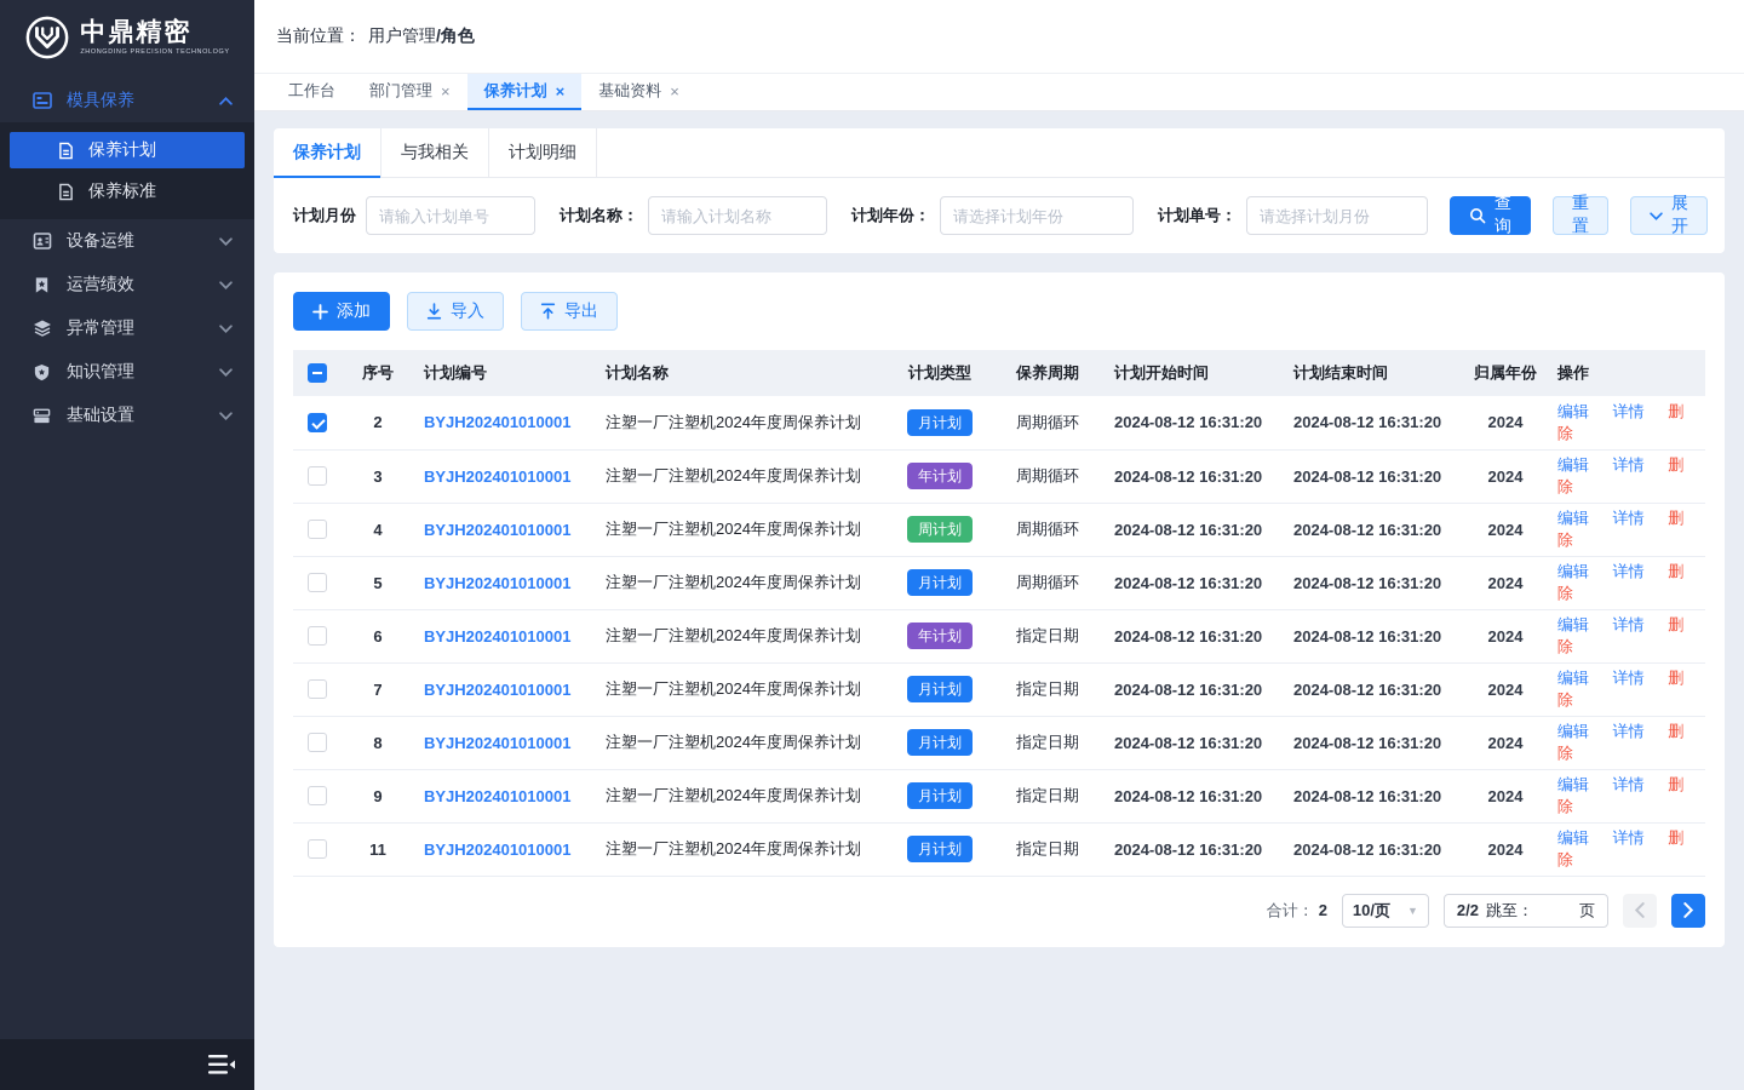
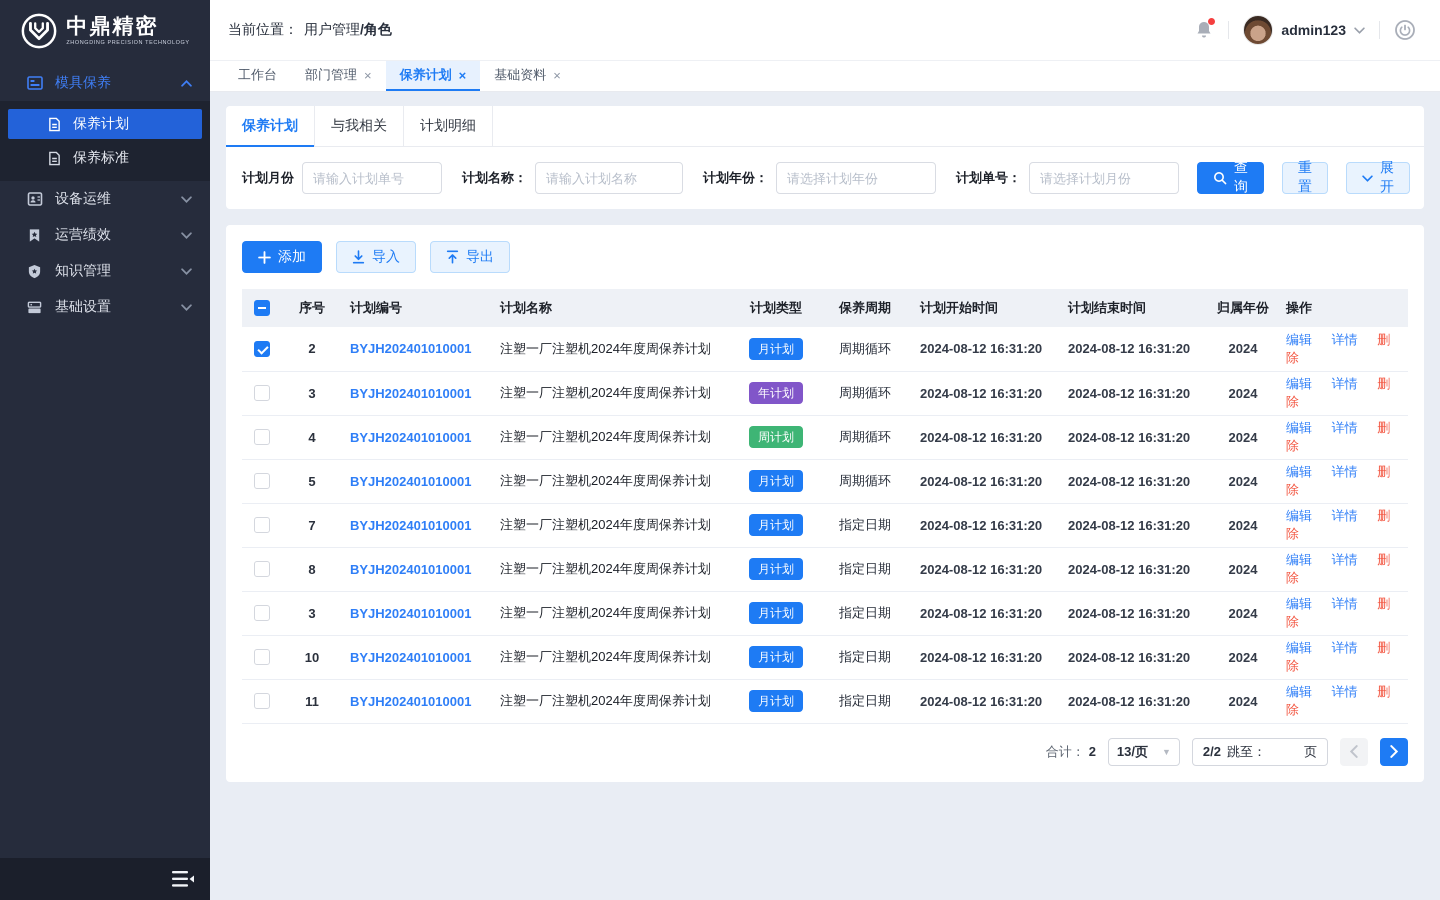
  中鼎精密
  模具保养
  保养计划
  保养标准
  设备运维
  运营绩效
- 异常管理
  知识管理
  基础设置
  当前位置：
  用户管理
  /角色
+ admin123
  工作台
  部门管理
  ×
  保养计划
  ×
  基础资料
  ×
  保养计划
  与我相关
  计划明细
  计划月份
  请输入计划单号
  计划名称：
  请输入计划名称
  计划年份：
  请选择计划年份
  计划单号：
  请选择计划月份
  查询
  重置
  展开
  添加
  导入
  导出
  	序号	计划编号	计划名称	计划类型	保养周期	计划开始时间	计划结束时间	归属年份	操作
  	2	BYJH202401010001	注塑一厂注塑机2024年度周保养计划	月计划	周期循环	2024-08-12 16:31:20	2024-08-12 16:31:20	2024	编辑 详情 删除
  	3	BYJH202401010001	注塑一厂注塑机2024年度周保养计划	年计划	周期循环	2024-08-12 16:31:20	2024-08-12 16:31:20	2024	编辑 详情 删除
  	4	BYJH202401010001	注塑一厂注塑机2024年度周保养计划	周计划	周期循环	2024-08-12 16:31:20	2024-08-12 16:31:20	2024	编辑 详情 删除
  	5	BYJH202401010001	注塑一厂注塑机2024年度周保养计划	月计划	周期循环	2024-08-12 16:31:20	2024-08-12 16:31:20	2024	编辑 详情 删除
- 	6	BYJH202401010001	注塑一厂注塑机2024年度周保养计划	年计划	指定日期	2024-08-12 16:31:20	2024-08-12 16:31:20	2024	编辑 详情 删除
  	7	BYJH202401010001	注塑一厂注塑机2024年度周保养计划	月计划	指定日期	2024-08-12 16:31:20	2024-08-12 16:31:20	2024	编辑 详情 删除
  	8	BYJH202401010001	注塑一厂注塑机2024年度周保养计划	月计划	指定日期	2024-08-12 16:31:20	2024-08-12 16:31:20	2024	编辑 详情 删除
- 	9	BYJH202401010001	注塑一厂注塑机2024年度周保养计划	月计划	指定日期	2024-08-12 16:31:20	2024-08-12 16:31:20	2024	编辑 详情 删除
+ 	3	BYJH202401010001	注塑一厂注塑机2024年度周保养计划	月计划	指定日期	2024-08-12 16:31:20	2024-08-12 16:31:20	2024	编辑 详情 删除
+ 	10	BYJH202401010001	注塑一厂注塑机2024年度周保养计划	月计划	指定日期	2024-08-12 16:31:20	2024-08-12 16:31:20	2024	编辑 详情 删除
  	11	BYJH202401010001	注塑一厂注塑机2024年度周保养计划	月计划	指定日期	2024-08-12 16:31:20	2024-08-12 16:31:20	2024	编辑 详情 删除
  合计： 2
- 10/页
+ 13/页
  ▼
  2/2
  跳至：
  页
